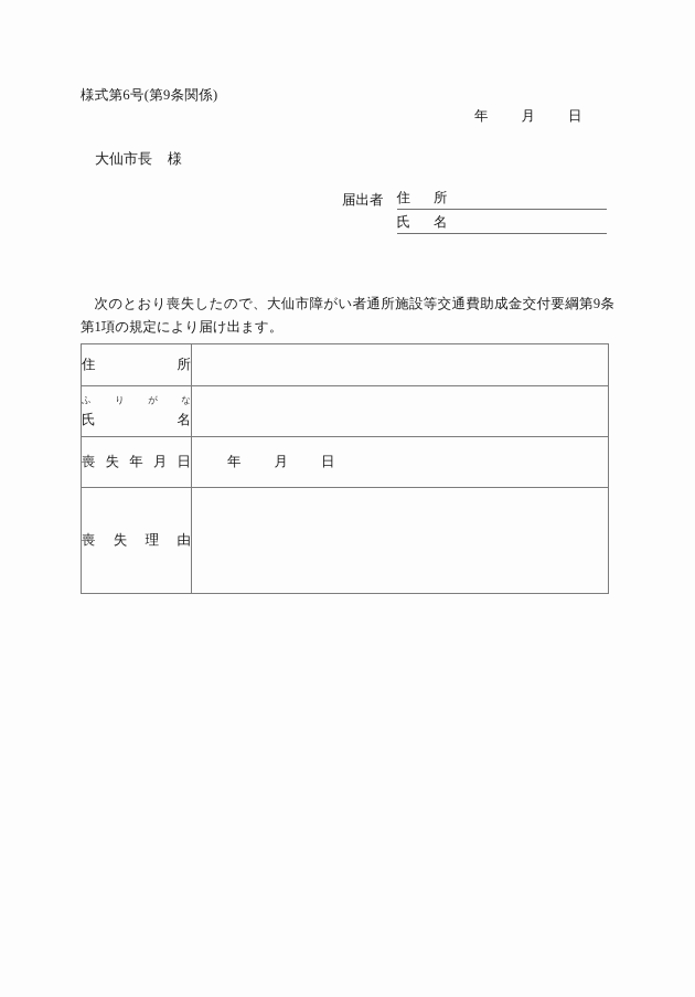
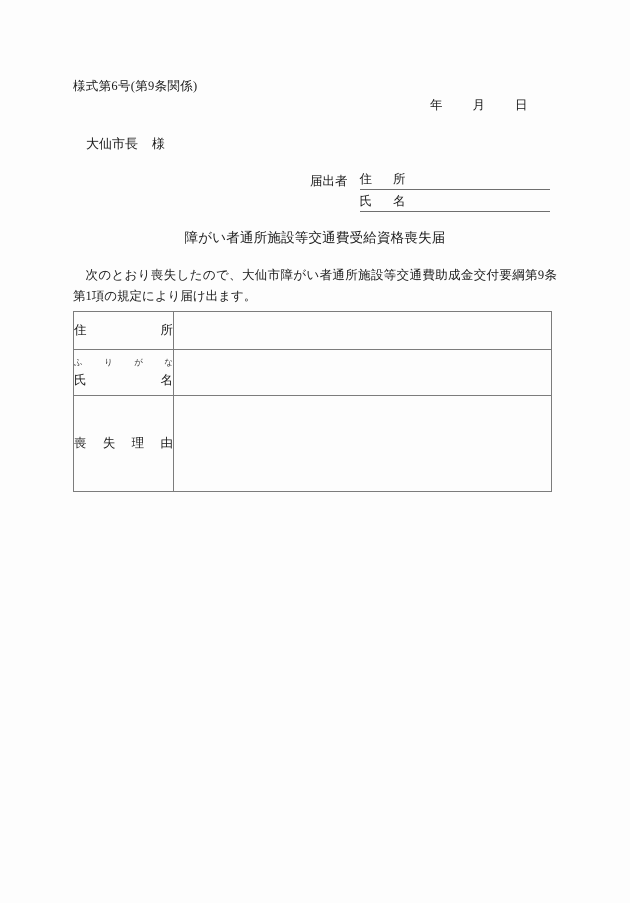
  様式第6号(第9条関係)
  年 月 日
  大仙市長 様
  届出者
  住 所
  氏 名
+ 障がい者通所施設等交通費受給資格喪失届
  次のとおり喪失したので、大仙市障がい者通所施設等交通費助成金交付要綱第9条第1項の規定により届け出ます。
  住 所
  ふ り が な 氏 名
- 喪 失 年 月 日	年 月 日
  喪 失 理 由
